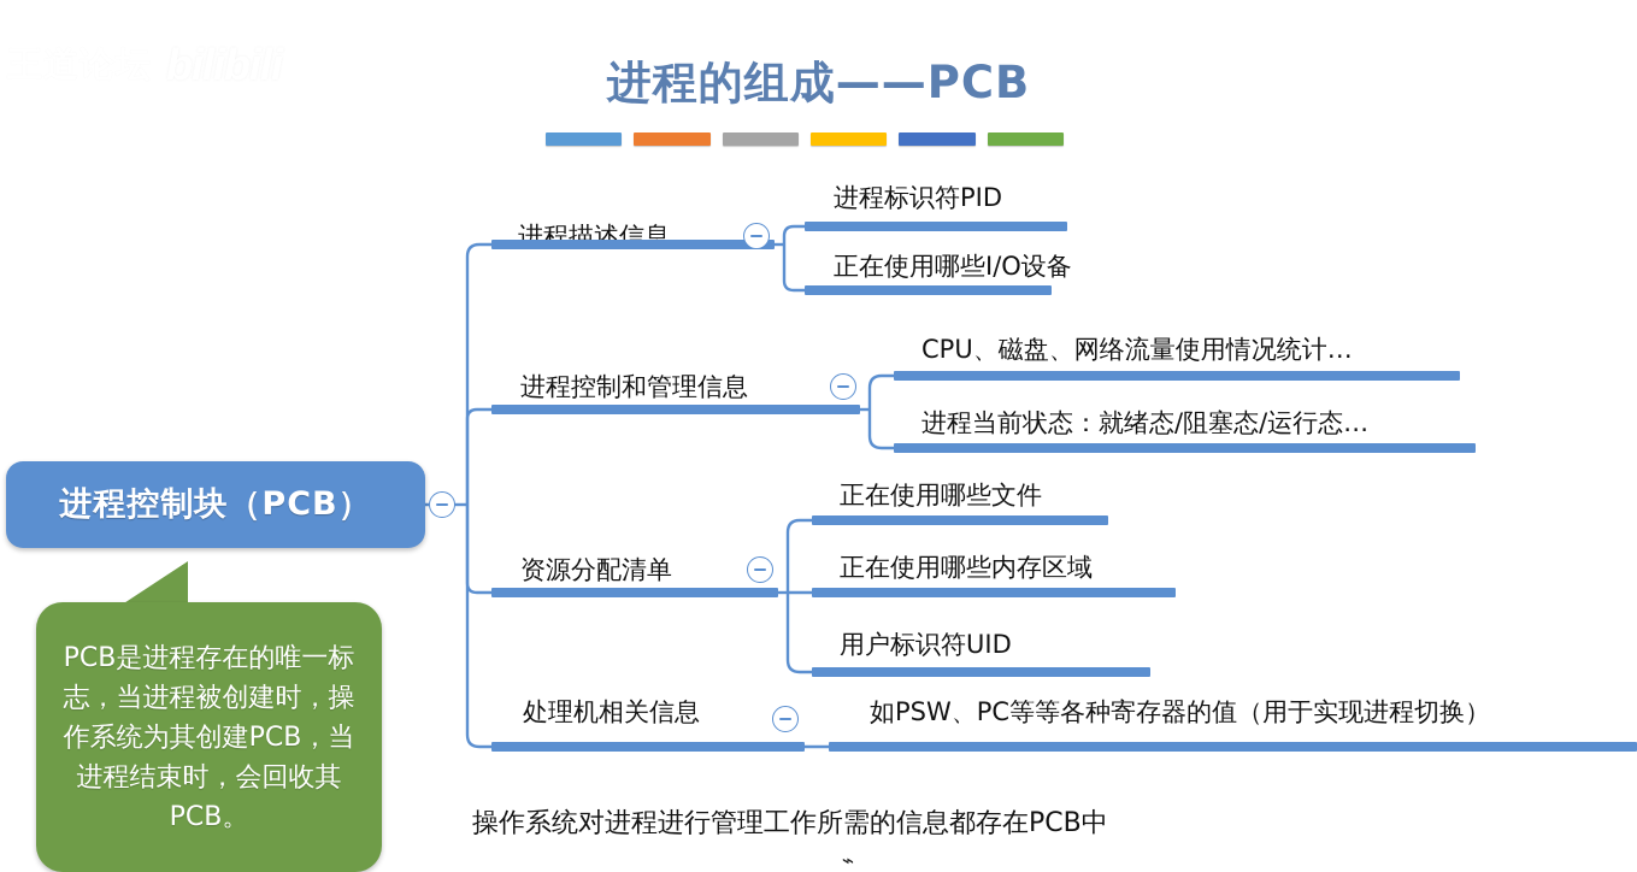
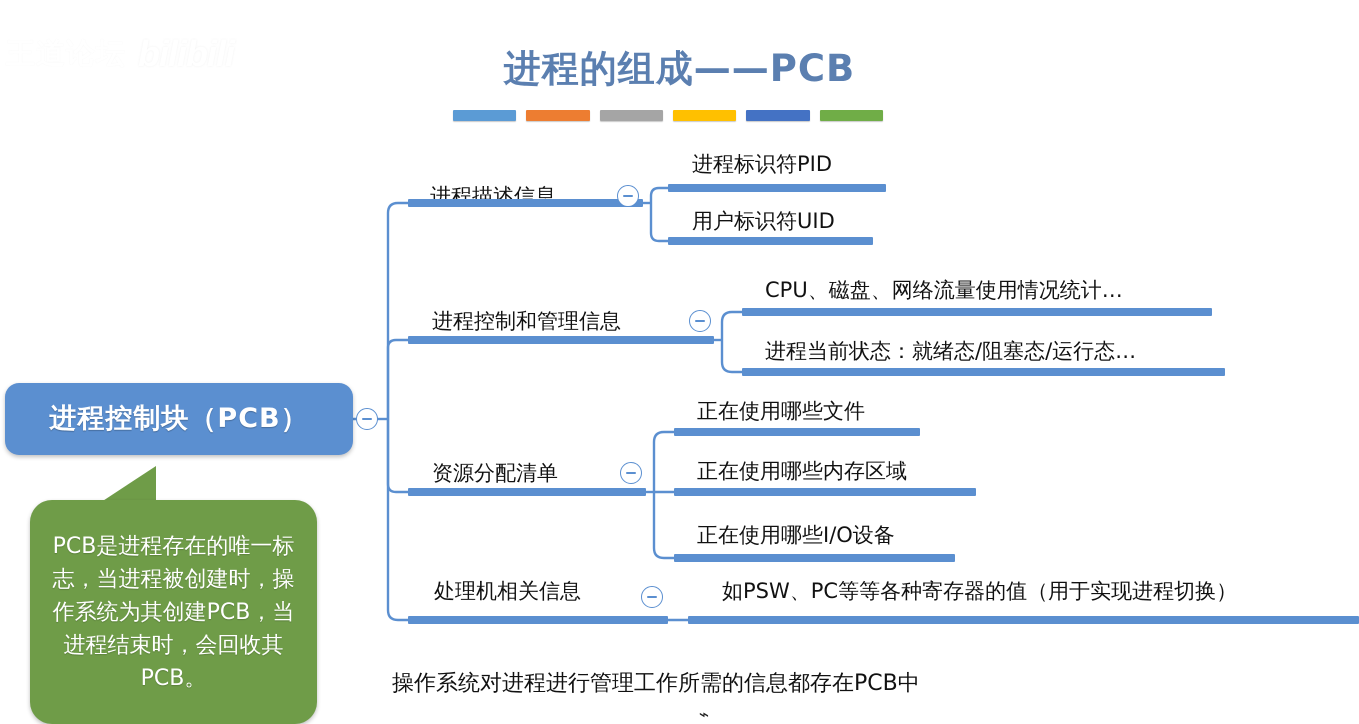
  进程的组成——PCB
  进程控制块（PCB）
  进程描述信息
  进程标识符PID
- 正在使用哪些I/O设备
+ 用户标识符UID
  进程控制和管理信息
  CPU、磁盘、网络流量使用情况统计…
  进程当前状态：就绪态/阻塞态/运行态…
  资源分配清单
  正在使用哪些文件
  正在使用哪些内存区域
- 用户标识符UID
+ 正在使用哪些I/O设备
  处理机相关信息
  如PSW、PC等等各种寄存器的值（用于实现进程切换）
  PCB是进程存在的唯一标志，当进程被创建时，操作系统为其创建PCB，当进程结束时，会回收其PCB。
  操作系统对进程进行管理工作所需的信息都存在PCB中
  ⌁
